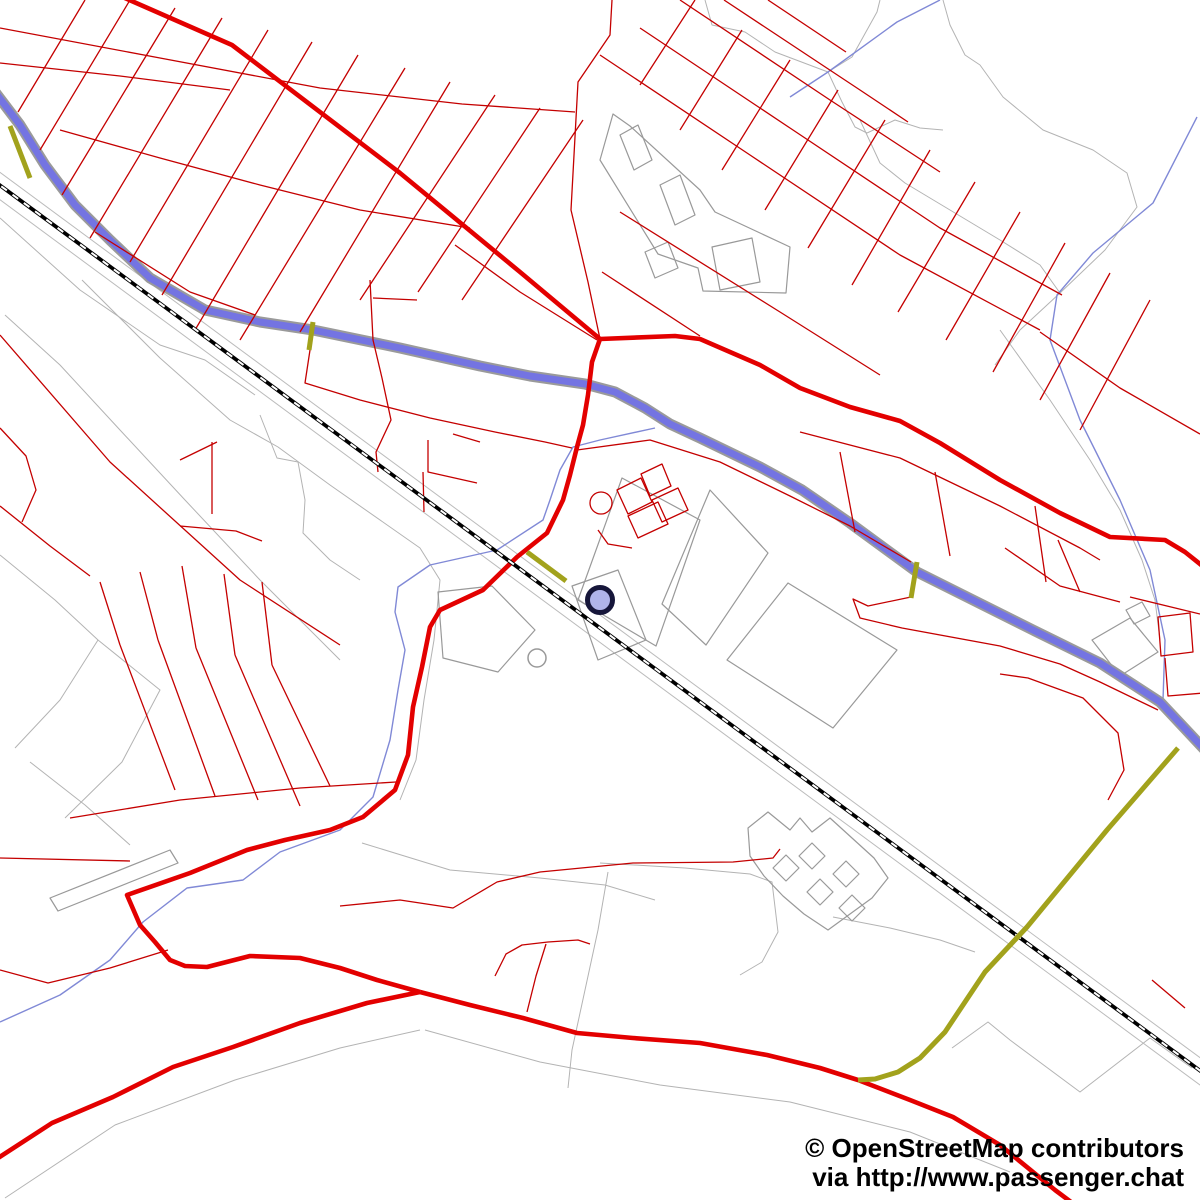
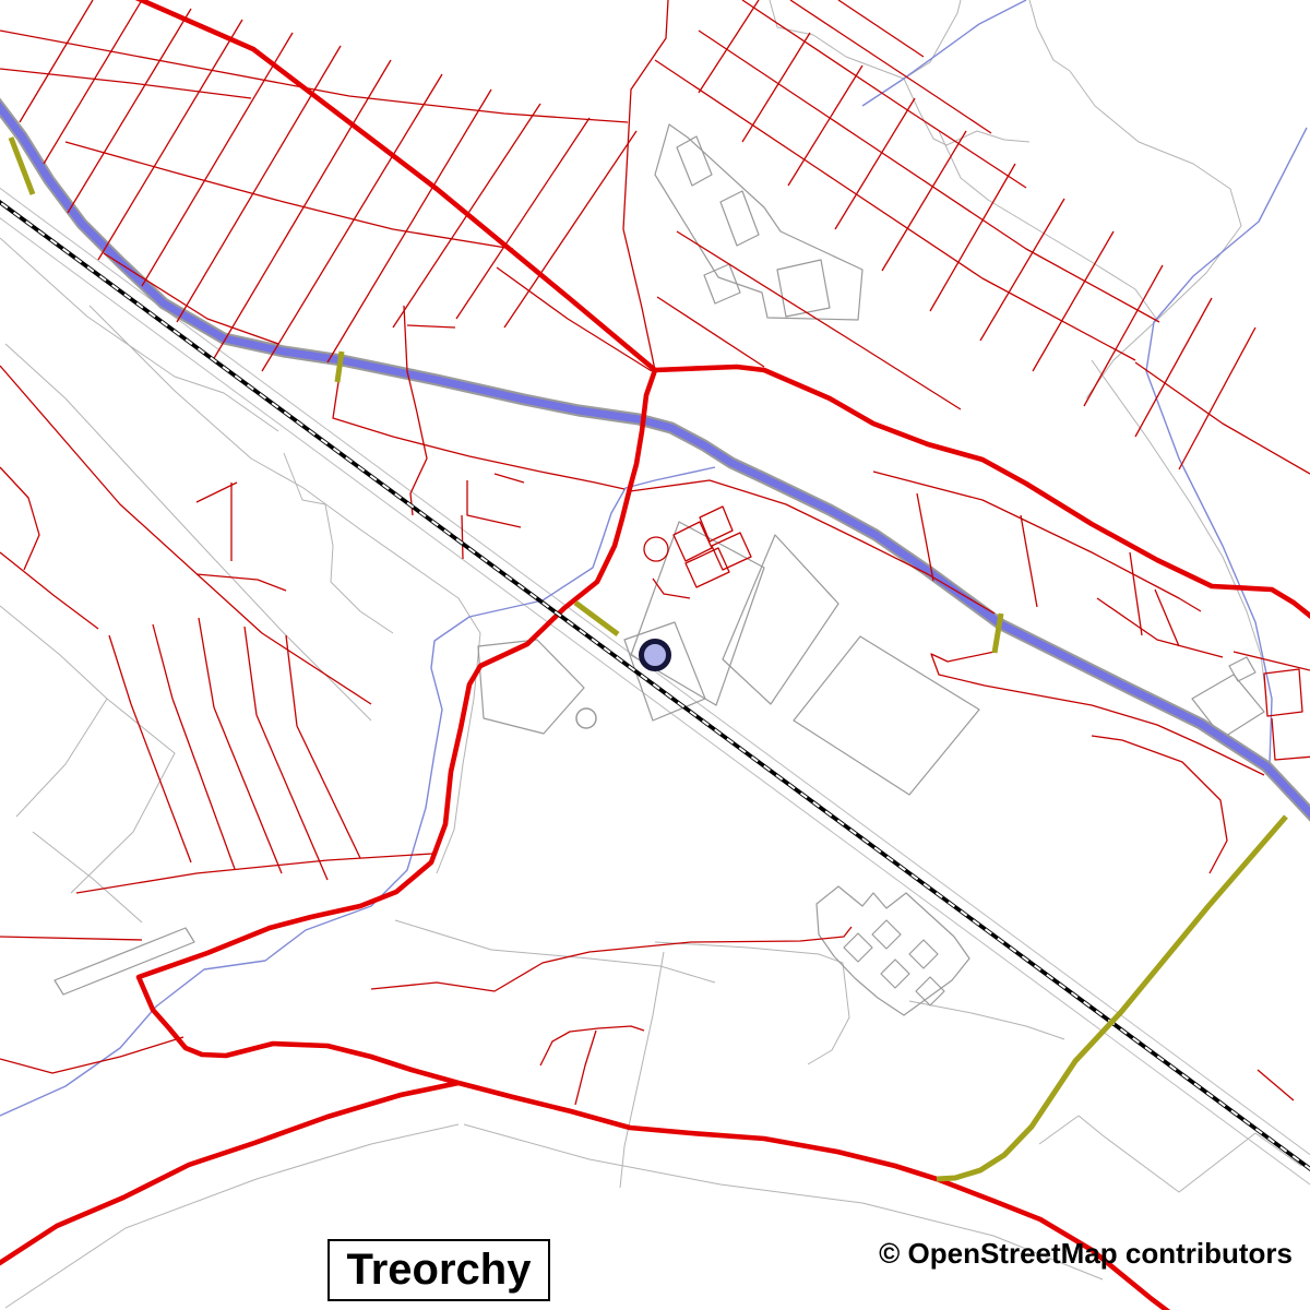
+ Treorchy
  © OpenStreetMap contributors
- via http://www.passenger.chat
